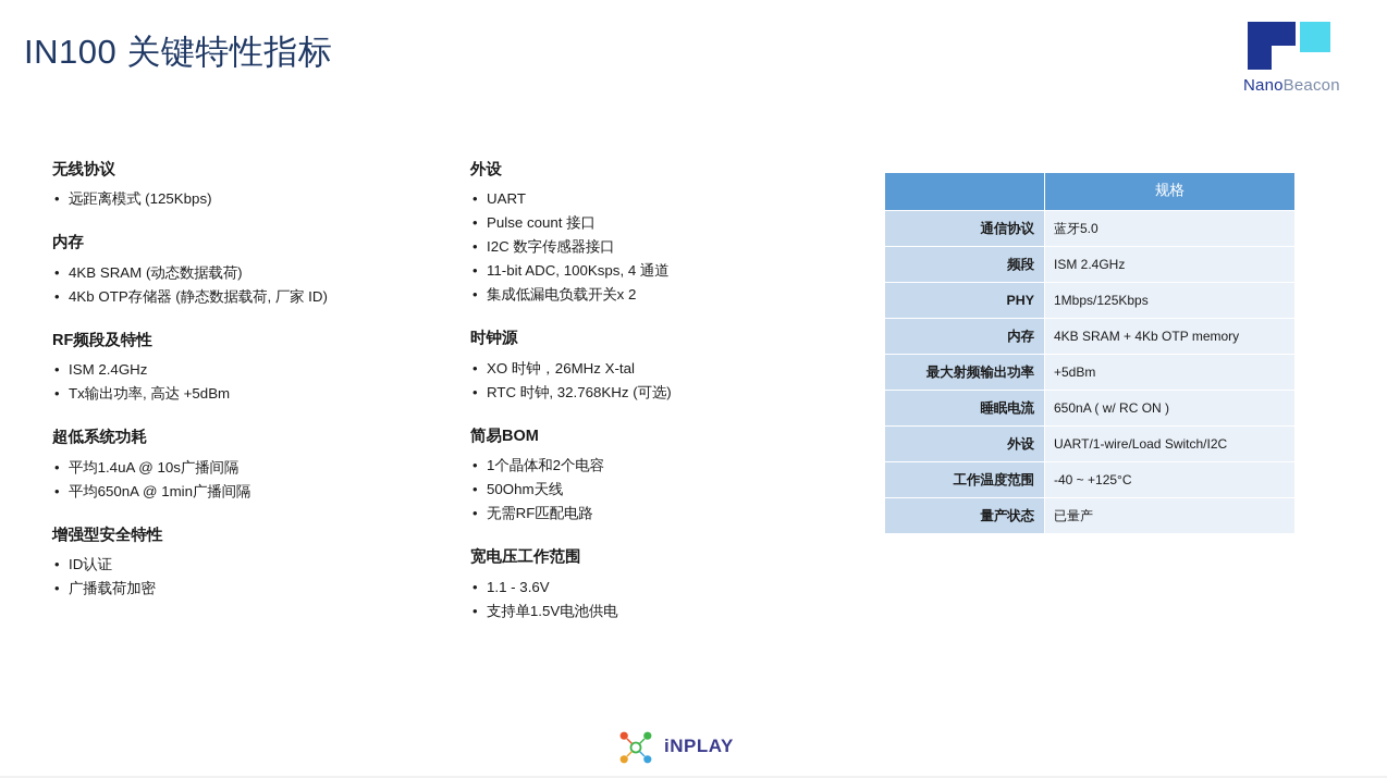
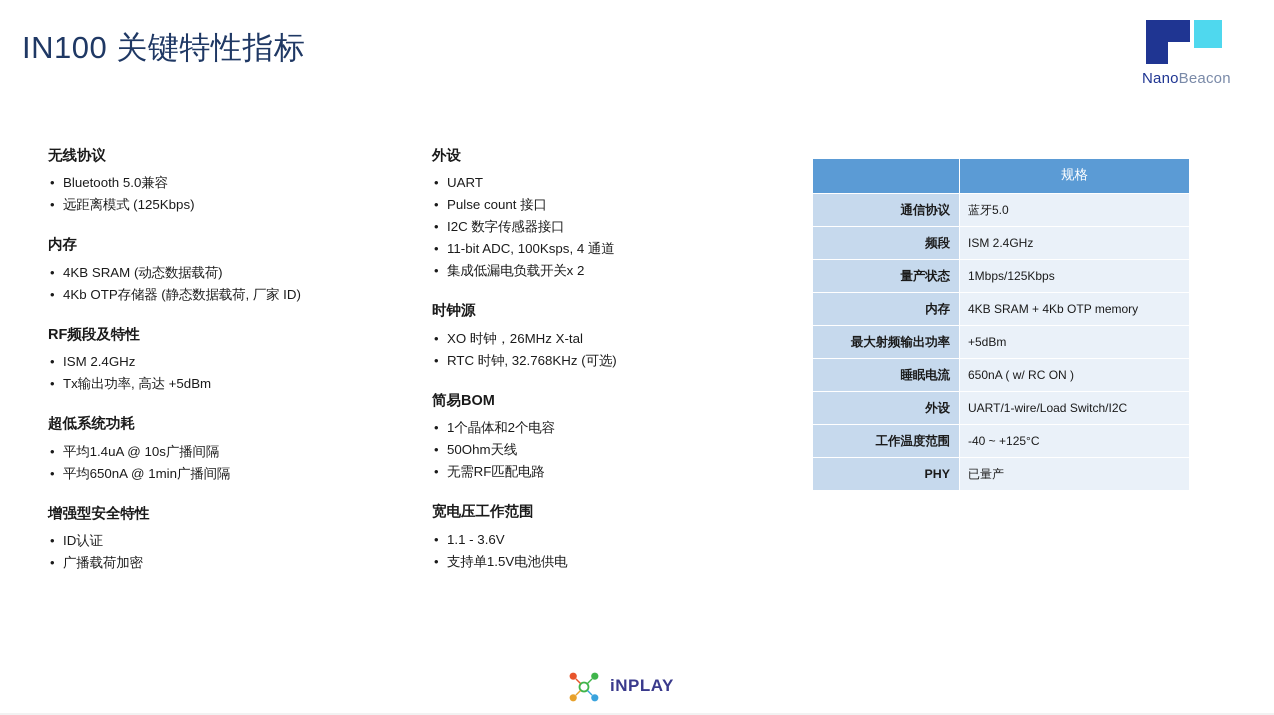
  IN100 关键特性指标
  NanoBeacon
  无线协议
+ Bluetooth 5.0兼容
  远距离模式 (125Kbps)
  内存
  4KB SRAM (动态数据载荷)
  4Kb OTP存储器 (静态数据载荷, 厂家 ID)
  RF频段及特性
  ISM 2.4GHz
  Tx输出功率, 高达 +5dBm
  超低系统功耗
  平均1.4uA @ 10s广播间隔
  平均650nA @ 1min广播间隔
  增强型安全特性
  ID认证
  广播载荷加密
  外设
  UART
  Pulse count 接口
  I2C 数字传感器接口
  11-bit ADC, 100Ksps, 4 通道
  集成低漏电负载开关x 2
  时钟源
  XO 时钟，26MHz X-tal
  RTC 时钟, 32.768KHz (可选)
  简易BOM
  1个晶体和2个电容
  50Ohm天线
  无需RF匹配电路
  宽电压工作范围
  1.1 - 3.6V
  支持单1.5V电池供电
  	规格
  通信协议	蓝牙5.0
  频段	ISM 2.4GHz
- PHY	1Mbps/125Kbps
+ 量产状态	1Mbps/125Kbps
  内存	4KB SRAM + 4Kb OTP memory
  最大射频输出功率	+5dBm
  睡眠电流	650nA ( w/ RC ON )
  外设	UART/1-wire/Load Switch/I2C
  工作温度范围	-40 ~ +125°C
- 量产状态	已量产
+ PHY	已量产
  iNPLAY
